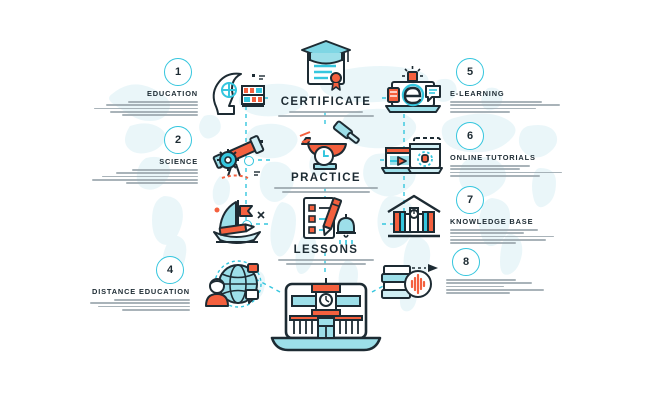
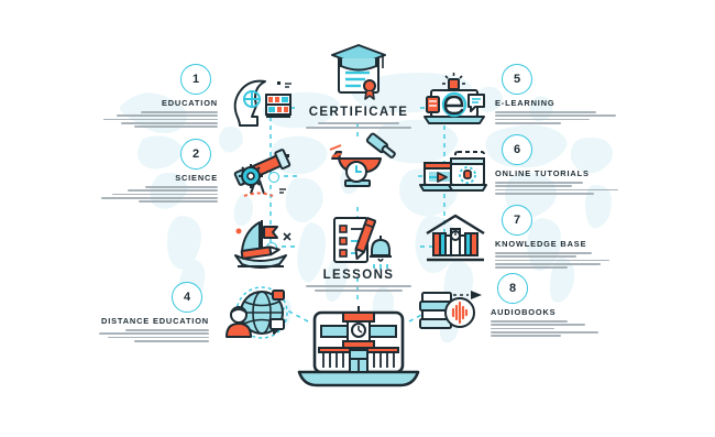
  CERTIFICATE
- PRACTICE
  LESSONS
  1
  EDUCATION
  2
  SCIENCE
  4
  DISTANCE EDUCATION
  5
  E-LEARNING
  6
  ONLINE TUTORIALS
  7
  KNOWLEDGE BASE
  8
+ AUDIOBOOKS
